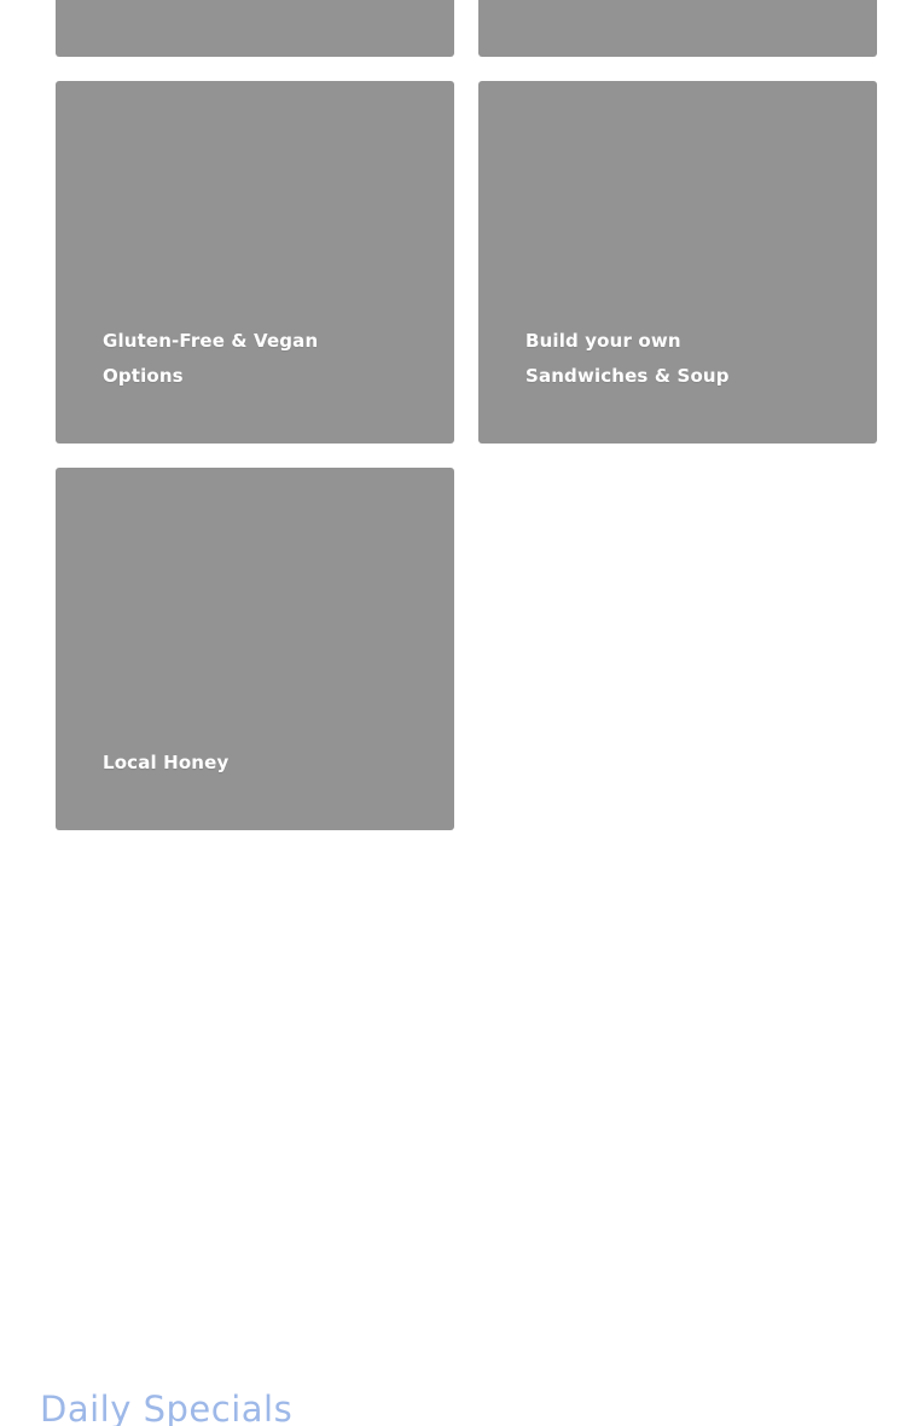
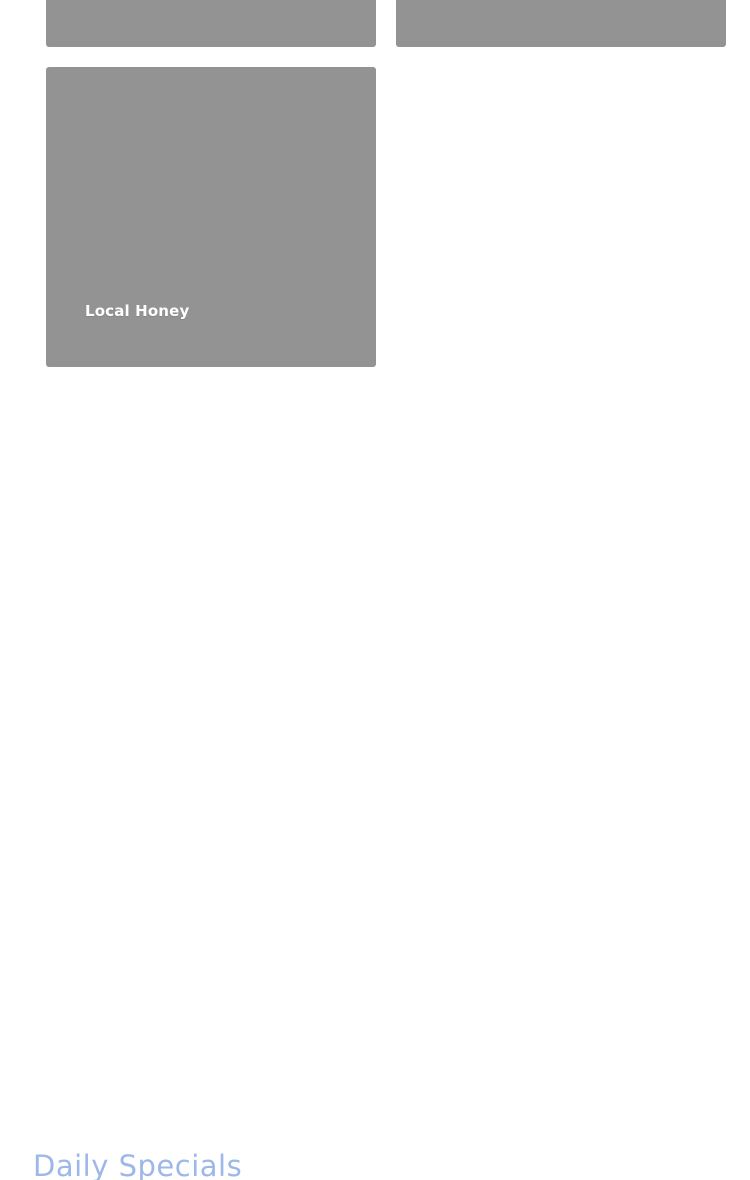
- Gluten-Free & Vegan
- Options
- Build your own
- Sandwiches & Soup
  Local Honey
  Daily Specials
